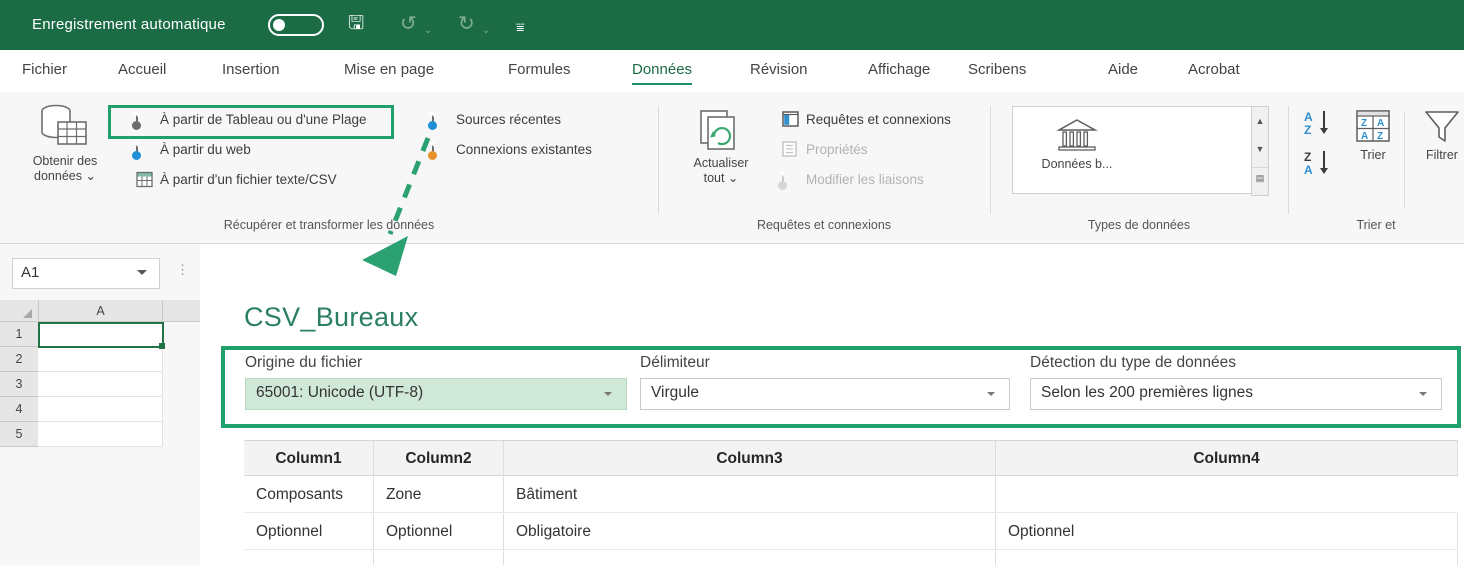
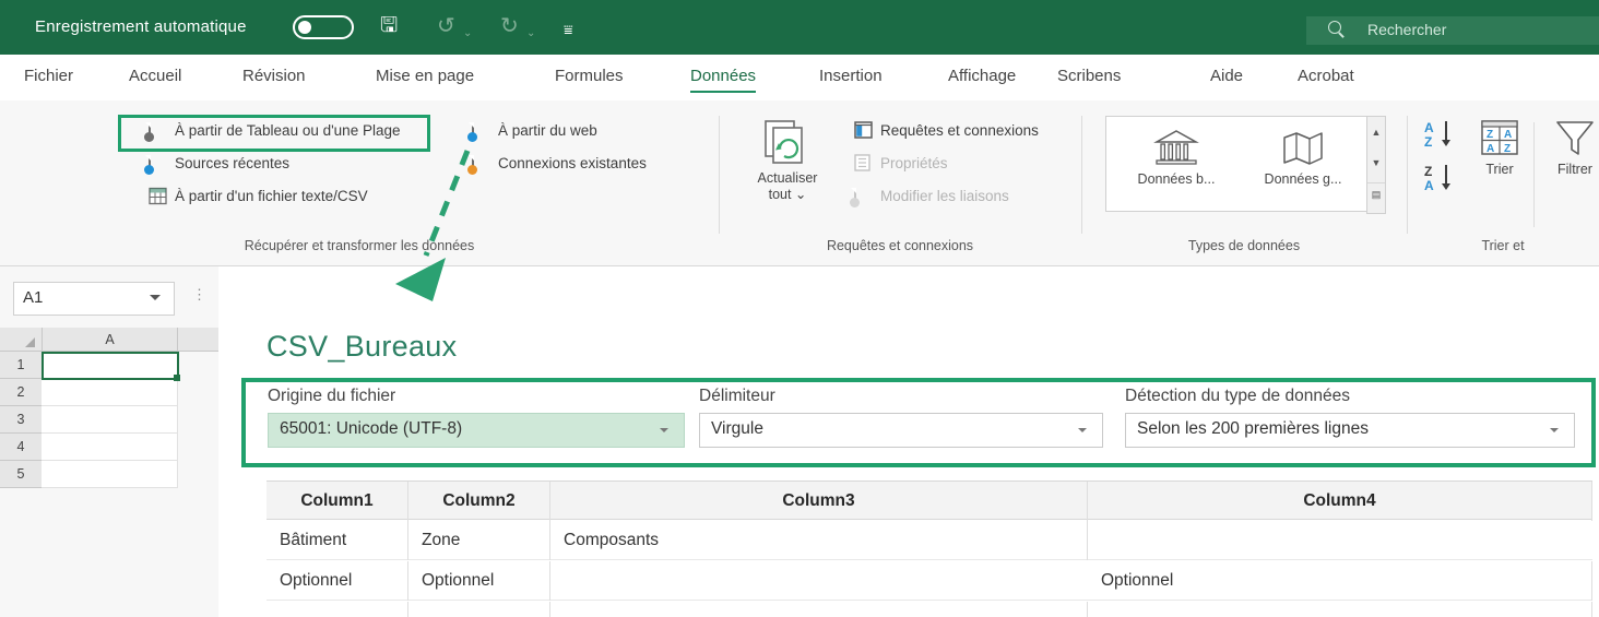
  Enregistrement automatique
  🖫
  ↺
  ⌄
  ↻
  ⌄
  ⩸
+ Rechercher
  Fichier
  Accueil
- Insertion
+ Révision
  Mise en page
  Formules
  Données
- Révision
+ Insertion
  Affichage
  Scribens
  Aide
  Acrobat
  Récupérer et transformer les données
  Requêtes et connexions
  Types de données
  Trier et
- Obtenir des
- données ⌄
  À partir de Tableau ou d'une Plage
- À partir du web
+ Sources récentes
  À partir d'un fichier texte/CSV
- Sources récentes
+ À partir du web
  Connexions existantes
  Actualiser
  tout ⌄
  Requêtes et connexions
  Propriétés
  Modifier les liaisons
  Données b...
+ Données g...
  ▲
  ▼
  ▤
  A
  Z
  Z
  A
  Z
  A
  A
  Z
  Trier
  Filtrer
  A1
  ⋮
  A
  1
  2
  3
  4
  5
  CSV_Bureaux
  Origine du fichier
  65001: Unicode (UTF-8)
  Délimiteur
  Virgule
  Détection du type de données
  Selon les 200 premières lignes
  Column1
  Column2
  Column3
  Column4
- Composants
+ Bâtiment
  Zone
- Bâtiment
+ Composants
  Optionnel
  Optionnel
- Obligatoire
  Optionnel
